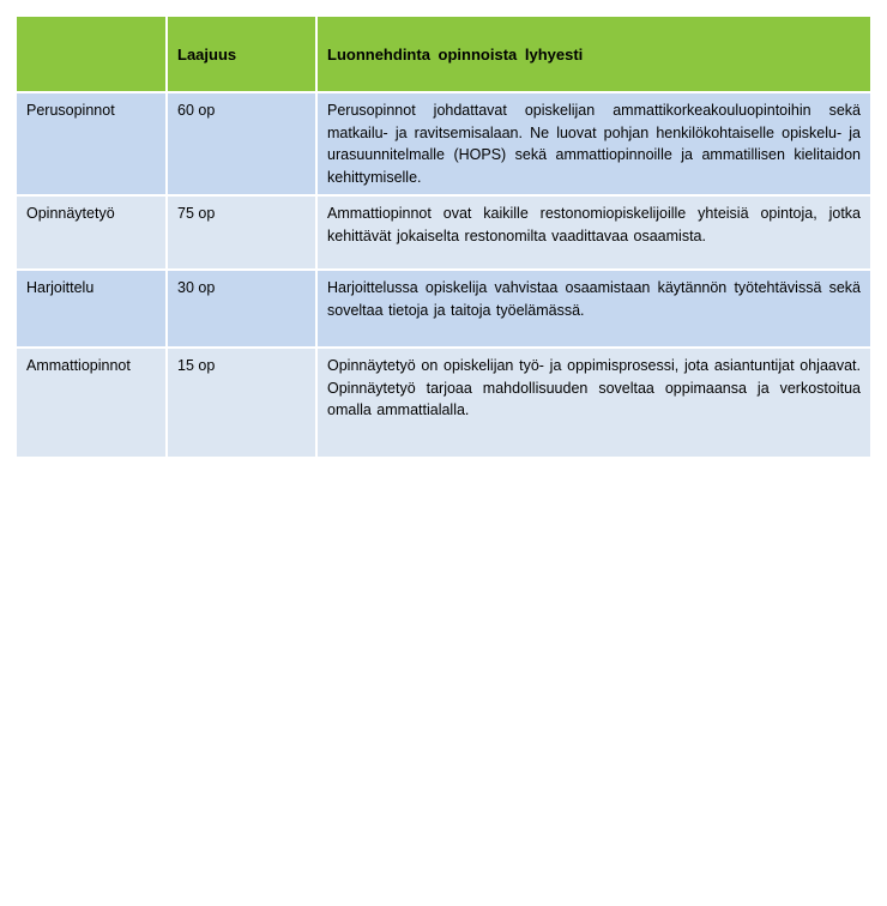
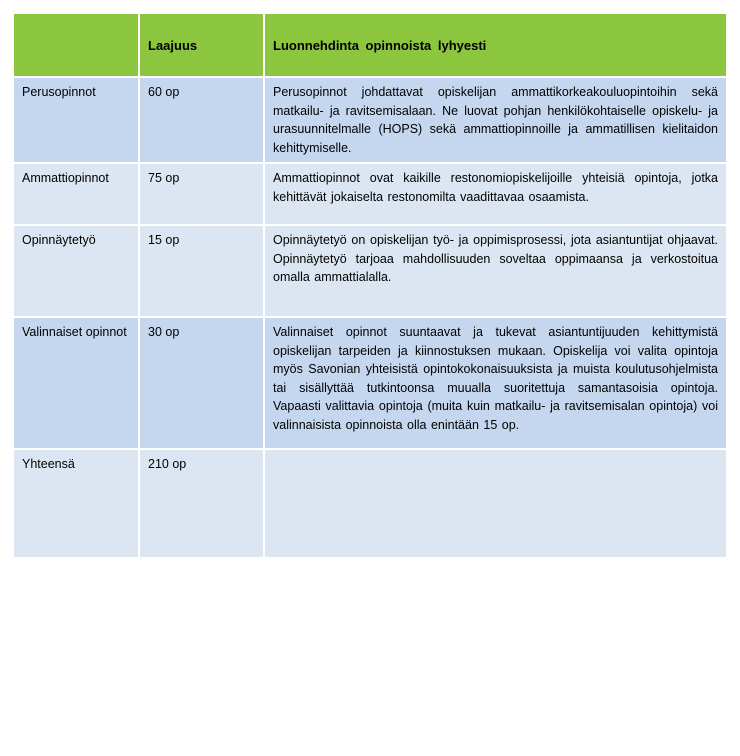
  	Laajuus	Luonnehdinta opinnoista lyhyesti
  Perusopinnot	60 op	Perusopinnot johdattavat opiskelijan ammattikorkeakouluopintoihin sekä matkailu- ja ravitsemisalaan. Ne luovat pohjan henkilökohtaiselle opiskelu- ja urasuunnitelmalle (HOPS) sekä ammattiopinnoille ja ammatillisen kielitaidon kehittymiselle.
- Opinnäytetyö	75 op	Ammattiopinnot ovat kaikille restonomiopiskelijoille yhteisiä opintoja, jotka kehittävät jokaiselta restonomilta vaadittavaa osaamista.
+ Ammattiopinnot	75 op	Ammattiopinnot ovat kaikille restonomiopiskelijoille yhteisiä opintoja, jotka kehittävät jokaiselta restonomilta vaadittavaa osaamista.
- Harjoittelu	30 op	Harjoittelussa opiskelija vahvistaa osaamistaan käytännön työtehtävissä sekä soveltaa tietoja ja taitoja työelämässä.
- Ammattiopinnot	15 op	Opinnäytetyö on opiskelijan työ- ja oppimisprosessi, jota asiantuntijat ohjaavat. Opinnäytetyö tarjoaa mahdollisuuden soveltaa oppimaansa ja verkostoitua omalla ammattialalla.
+ Opinnäytetyö	15 op	Opinnäytetyö on opiskelijan työ- ja oppimisprosessi, jota asiantuntijat ohjaavat. Opinnäytetyö tarjoaa mahdollisuuden soveltaa oppimaansa ja verkostoitua omalla ammattialalla.
+ Valinnaiset opinnot	30 op	Valinnaiset opinnot suuntaavat ja tukevat asiantuntijuuden kehittymistä opiskelijan tarpeiden ja kiinnostuksen mukaan. Opiskelija voi valita opintoja myös Savonian yhteisistä opintokokonaisuuksista ja muista koulutusohjelmista tai sisällyttää tutkintoonsa muualla suoritettuja samantasoisia opintoja. Vapaasti valittavia opintoja (muita kuin matkailu- ja ravitsemisalan opintoja) voi valinnaisista opinnoista olla enintään 15 op.
+ Yhteensä	210 op
